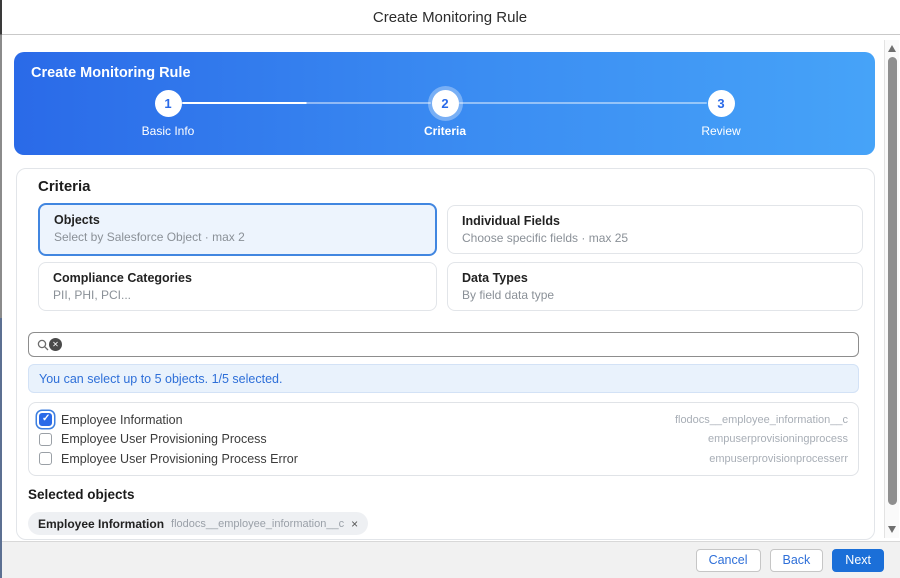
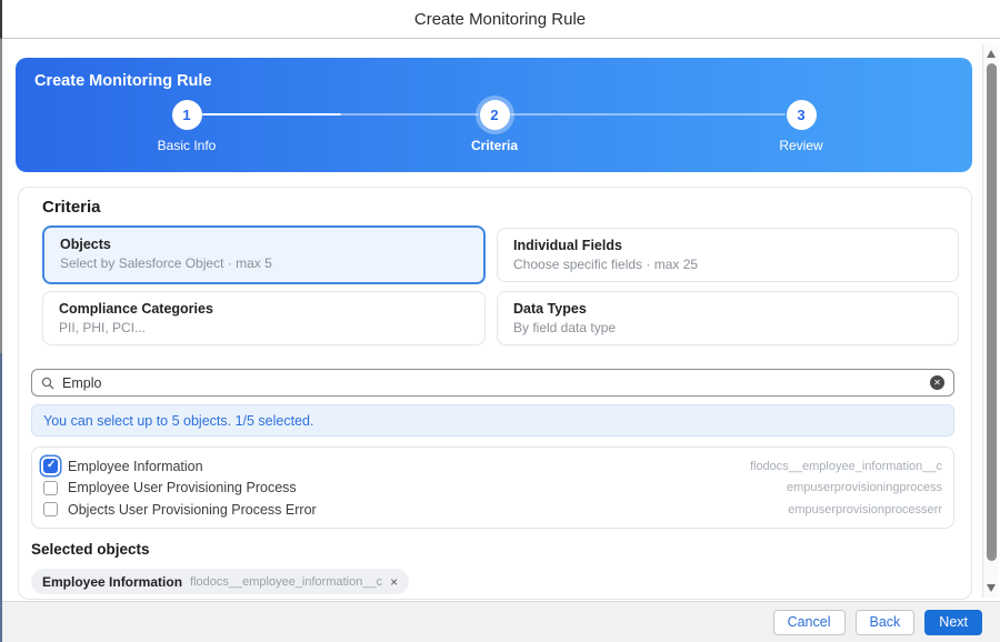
  Create Monitoring Rule
  Create Monitoring Rule
  1
  2
  3
  Basic Info
  Criteria
  Review
  Criteria
  Objects
- Select by Salesforce Object · max 2
+ Select by Salesforce Object · max 5
  Individual Fields
  Choose specific fields · max 25
  Compliance Categories
  PII, PHI, PCI...
  Data Types
  By field data type
+ Emplo
  ✕
  You can select up to 5 objects. 1/5 selected.
  Employee Information
  flodocs__employee_information__c
  Employee User Provisioning Process
  empuserprovisioningprocess
- Employee User Provisioning Process Error
+ Objects User Provisioning Process Error
  empuserprovisionprocesserr
  Selected objects
  Employee Information
  flodocs__employee_information__c
  ×
  Cancel
  Back
  Next
